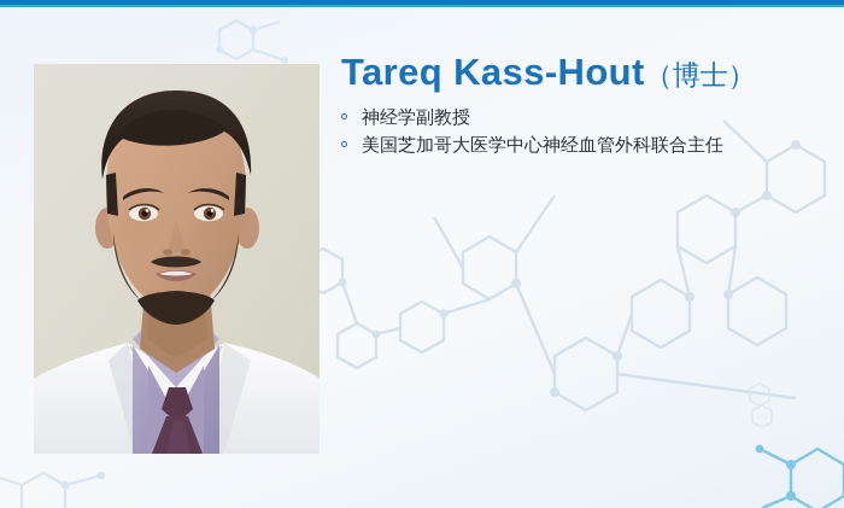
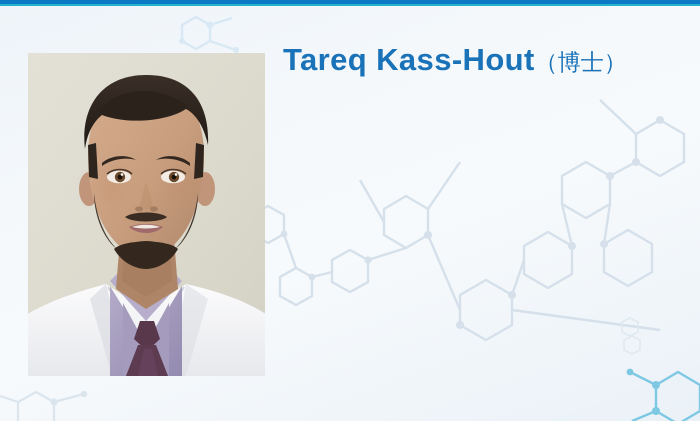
  Tareq Kass-Hout（博士）
- 神经学副教授
- 美国芝加哥大医学中心神经血管外科联合主任
